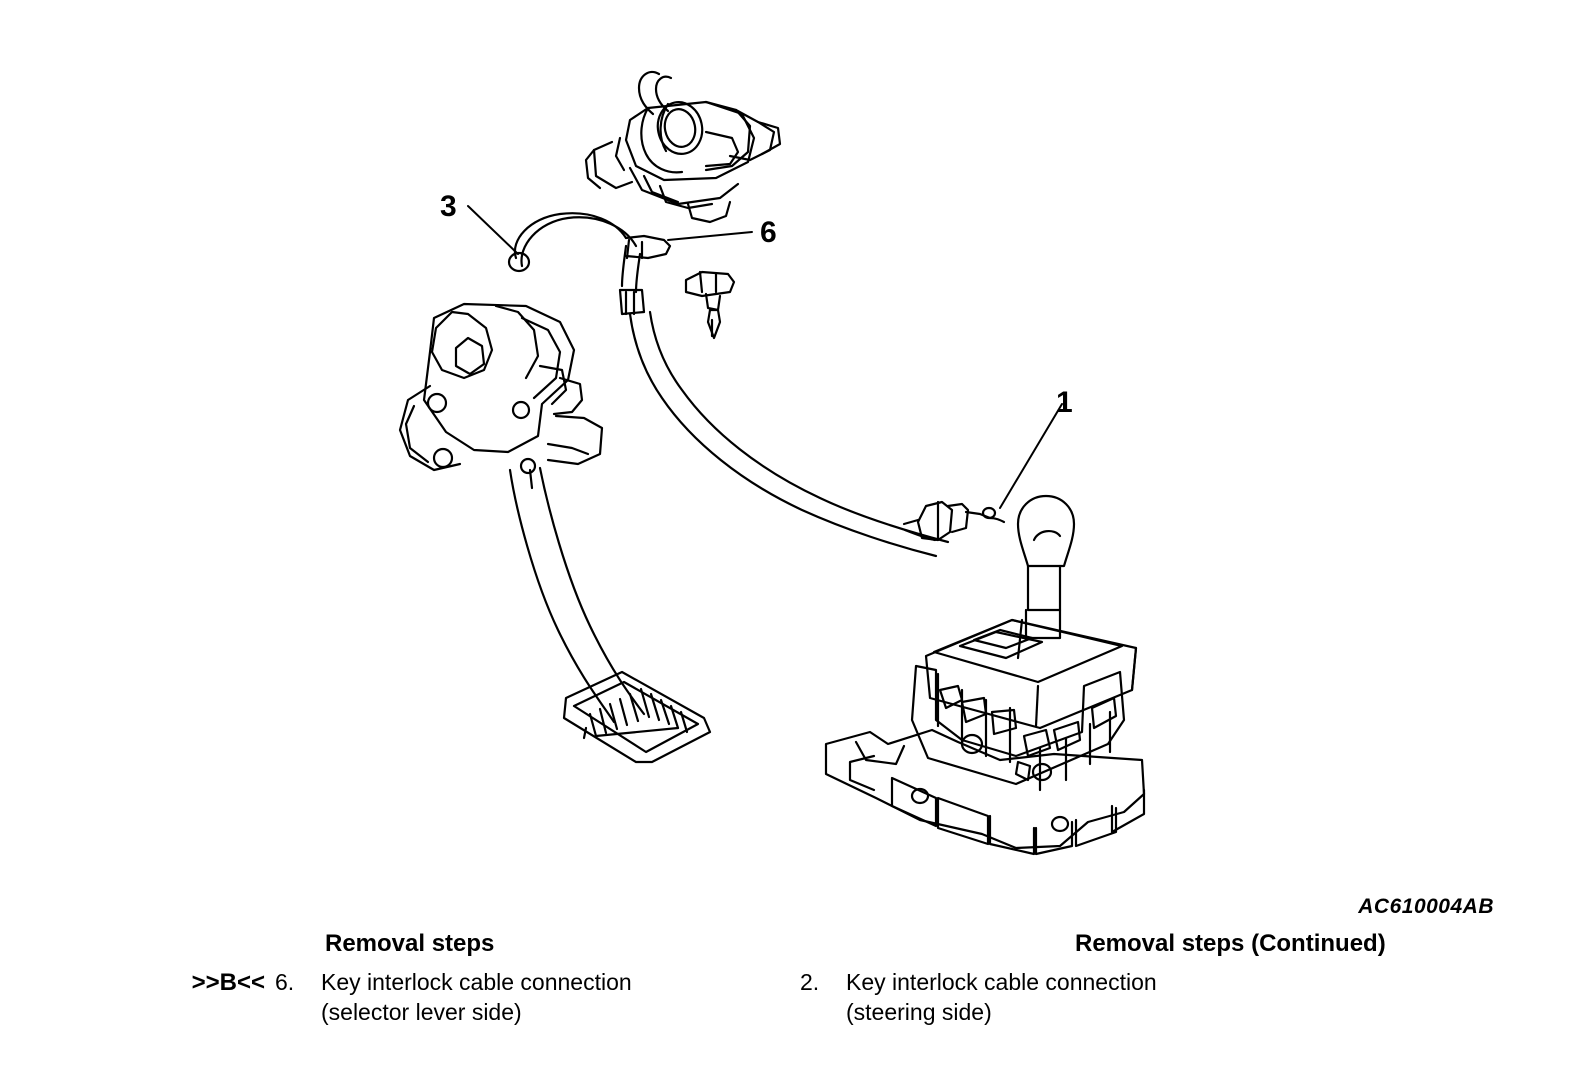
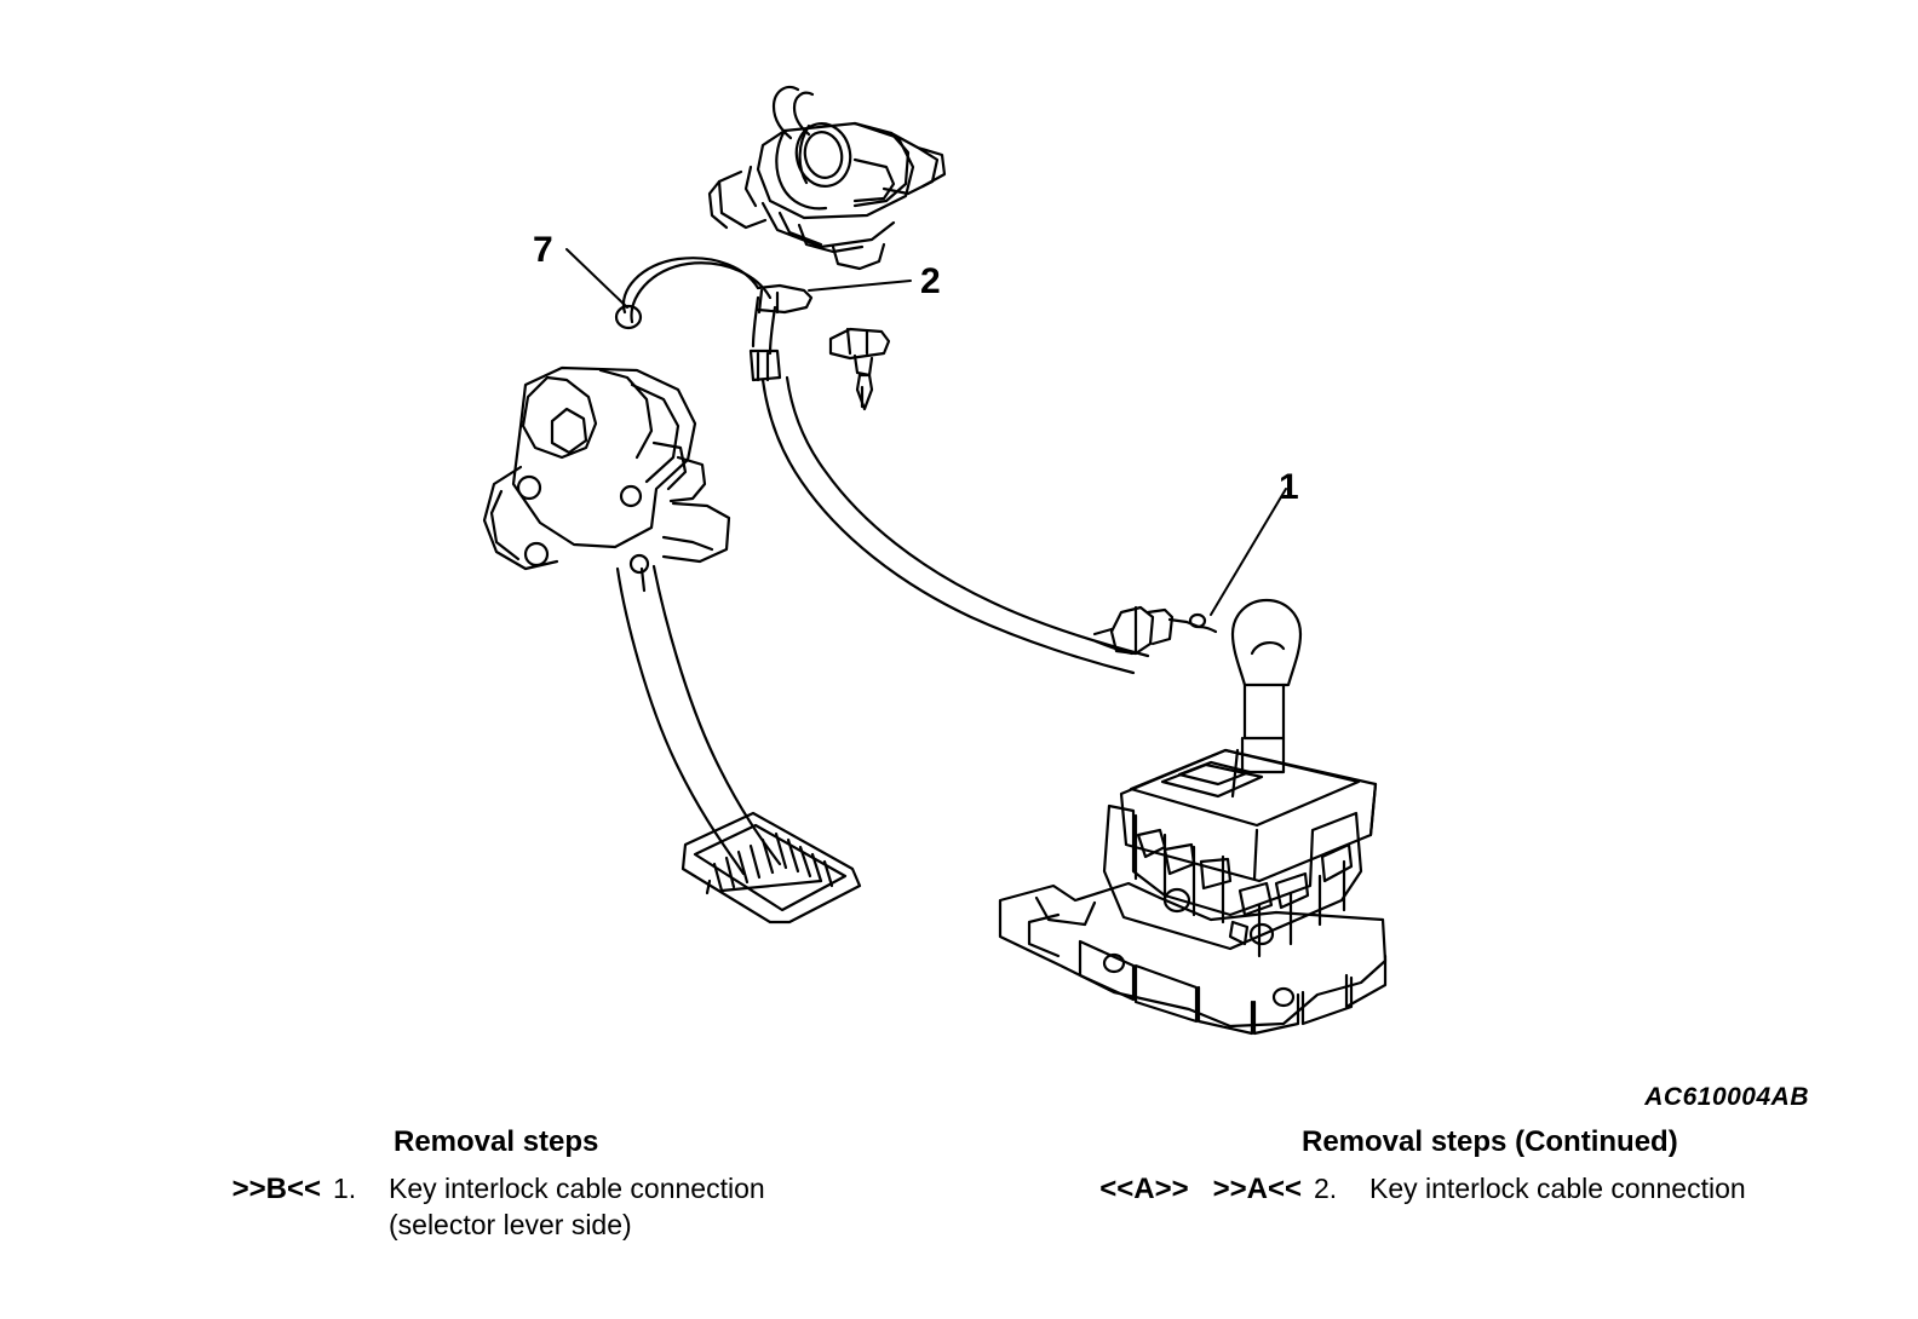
- 3
+ 7
- 6
+ 2
  1
  AC610004AB
  Removal steps
  >>B<<
- 6.
+ 1.
  Key interlock cable connection
  (selector lever side)
  Removal steps (Continued)
+ <<A>> >>A<<
  2.
  Key interlock cable connection
- (steering side)
